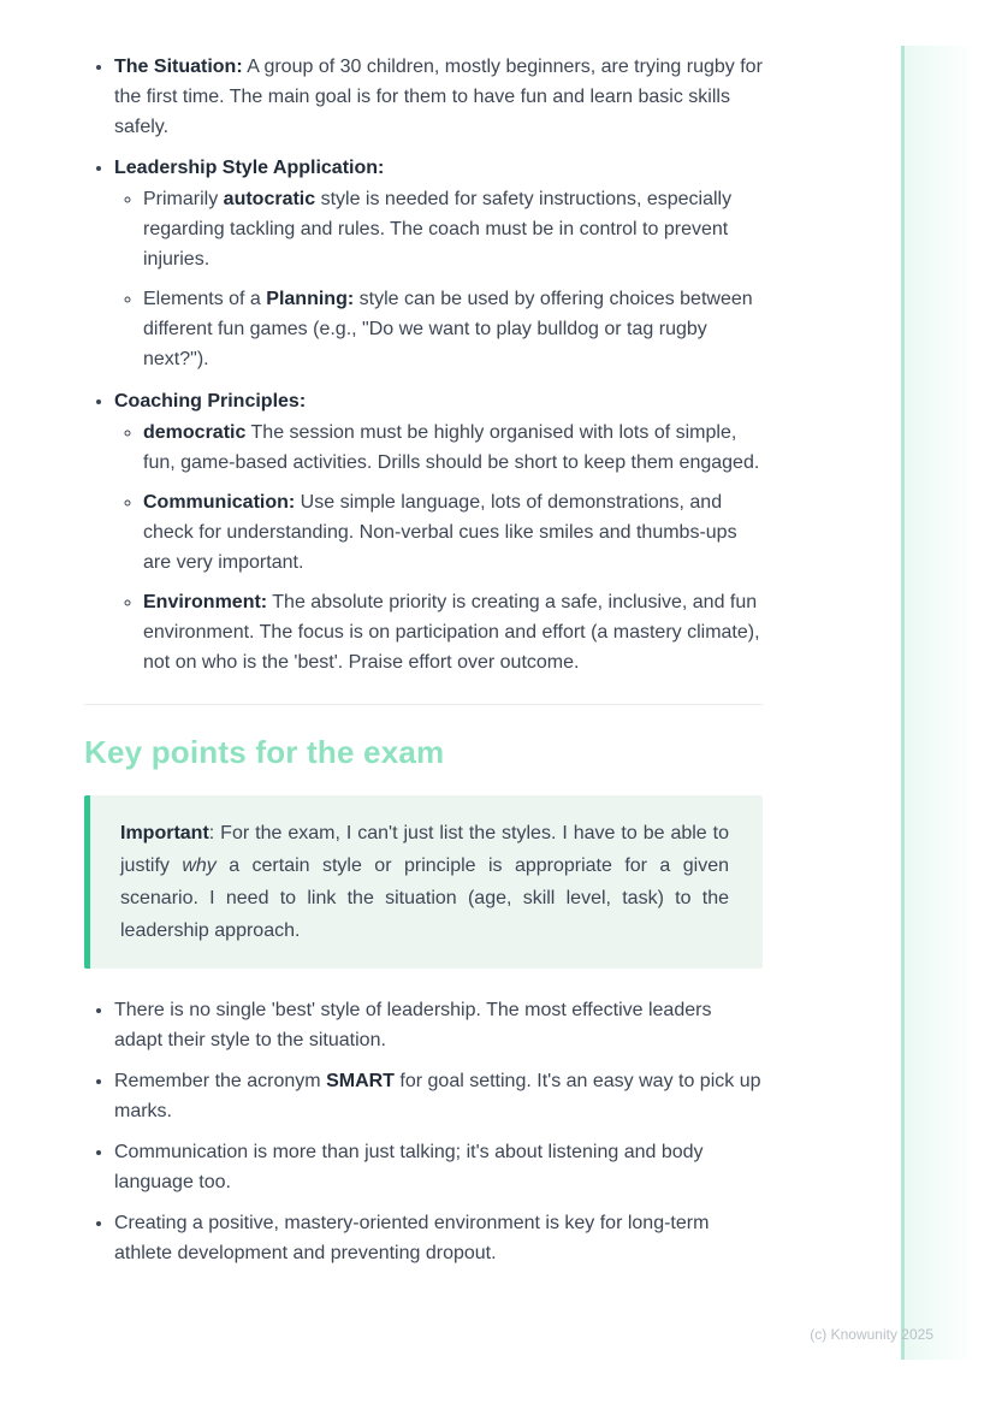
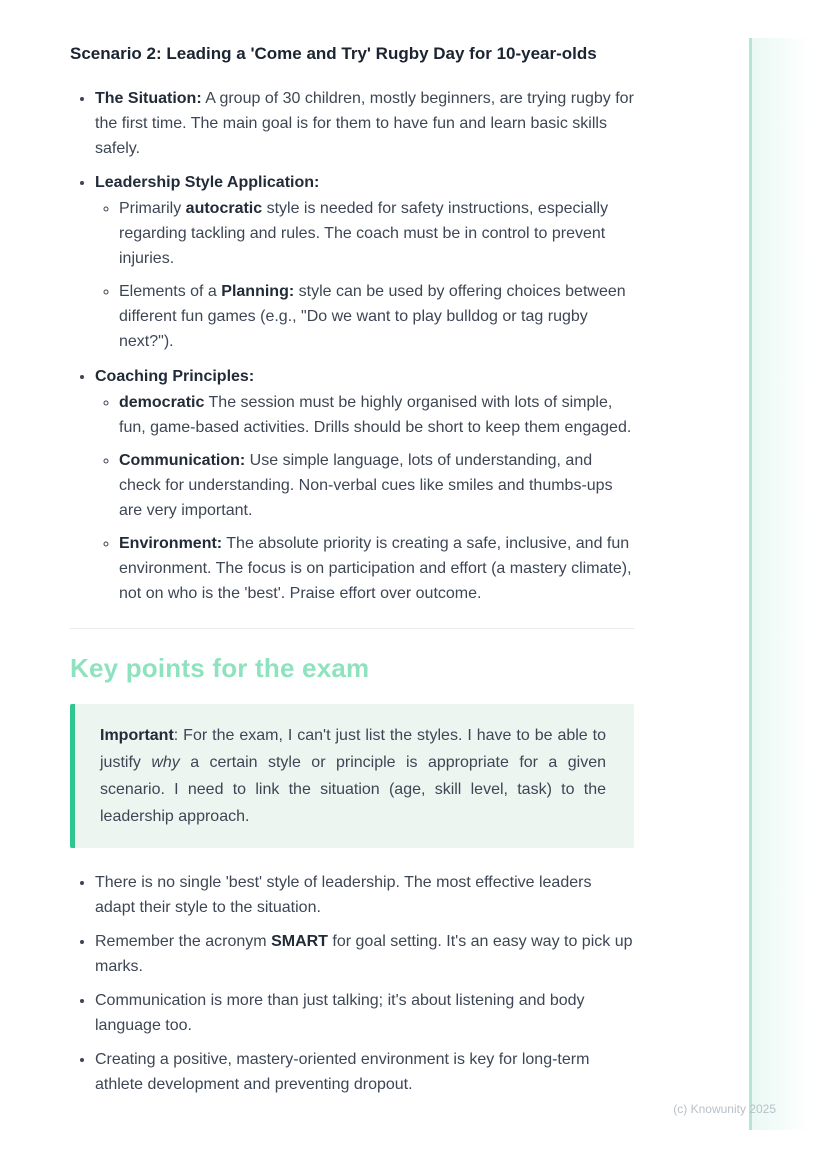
+ Scenario 2: Leading a 'Come and Try' Rugby Day for 10-year-olds
  The Situation: A group of 30 children, mostly beginners, are trying rugby for the first time. The main goal is for them to have fun and learn basic skills safely.
  Leadership Style Application:
  Primarily autocratic style is needed for safety instructions, especially regarding tackling and rules. The coach must be in control to prevent injuries.
  Elements of a Planning: style can be used by offering choices between different fun games (e.g., "Do we want to play bulldog or tag rugby next?").
  Coaching Principles:
  democratic The session must be highly organised with lots of simple, fun, game-based activities. Drills should be short to keep them engaged.
- Communication: Use simple language, lots of demonstrations, and check for understanding. Non-verbal cues like smiles and thumbs-ups are very important.
+ Communication: Use simple language, lots of understanding, and check for understanding. Non-verbal cues like smiles and thumbs-ups are very important.
  Environment: The absolute priority is creating a safe, inclusive, and fun environment. The focus is on participation and effort (a mastery climate), not on who is the 'best'. Praise effort over outcome.
  Key points for the exam
  Important: For the exam, I can't just list the styles. I have to be able to justify why a certain style or principle is appropriate for a given scenario. I need to link the situation (age, skill level, task) to the leadership approach.
  There is no single 'best' style of leadership. The most effective leaders adapt their style to the situation.
  Remember the acronym SMART for goal setting. It's an easy way to pick up marks.
  Communication is more than just talking; it's about listening and body language too.
  Creating a positive, mastery-oriented environment is key for long-term athlete development and preventing dropout.
  (c) Knowunity 2025
